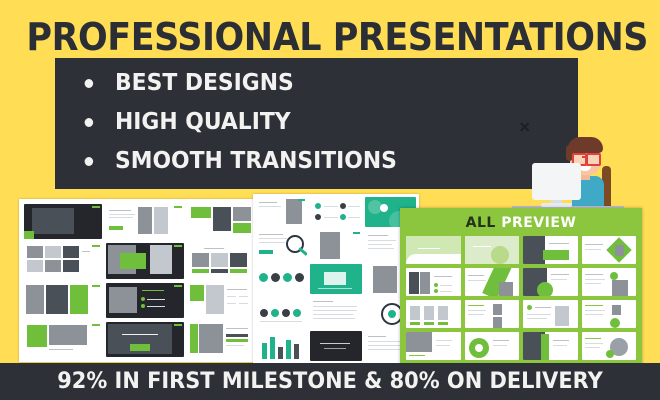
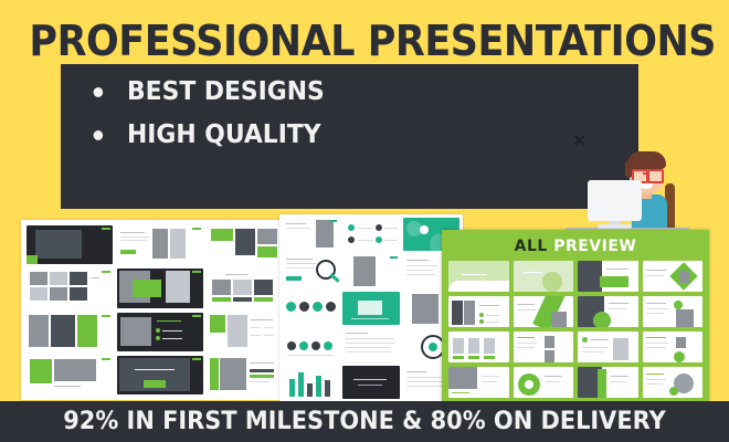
  PROFESSIONAL PRESENTATIONS
  BEST DESIGNS
  HIGH QUALITY
- SMOOTH TRANSITIONS
  ALL PREVIEW
  92% IN FIRST MILESTONE & 80% ON DELIVERY
